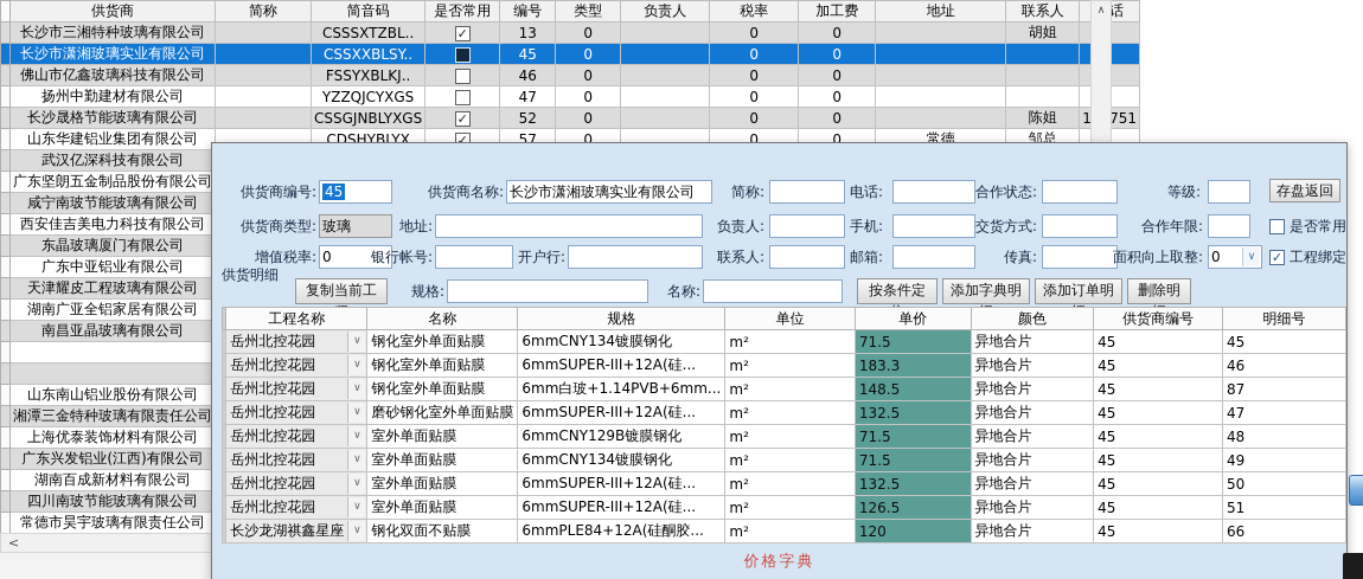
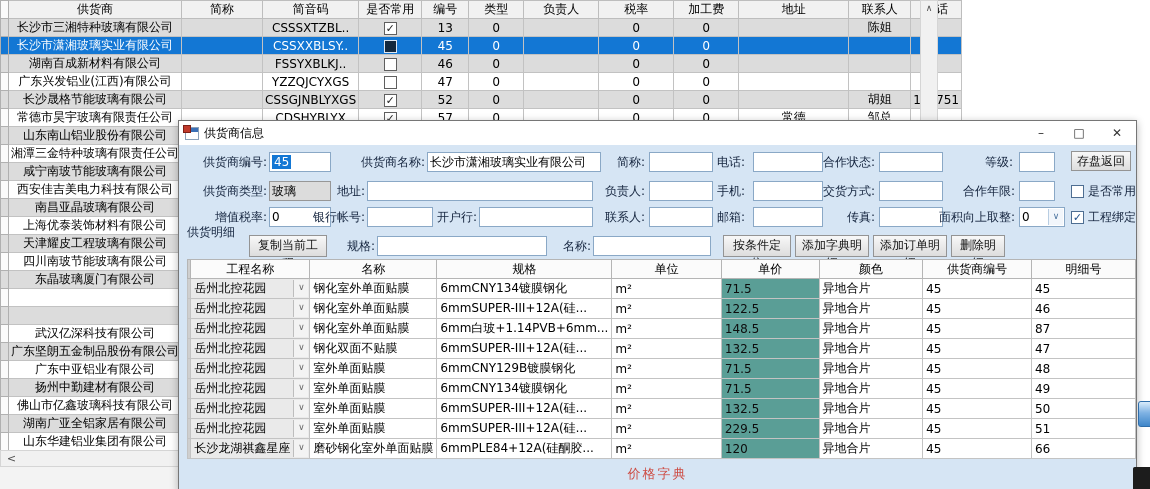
  	供货商	简称	简音码	是否常用	编号	类型	负责人	税率	加工费	地址	联系人	话
- 	长沙市三湘特种玻璃有限公司		CSSSXTZBL..	✓	13	0		0	0		胡姐
+ 	长沙市三湘特种玻璃有限公司		CSSSXTZBL..	✓	13	0		0	0		陈姐
  	长沙市潇湘玻璃实业有限公司		CSSXXBLSY..		45	0		0	0
- 	佛山市亿鑫玻璃科技有限公司		FSSYXBLKJ..		46	0		0	0
+ 	湖南百成新材料有限公司		FSSYXBLKJ..		46	0		0	0
- 	扬州中勤建材有限公司		YZZQJCYXGS		47	0		0	0
+ 	广东兴发铝业(江西)有限公司		YZZQJCYXGS		47	0		0	0
- 	长沙晟格节能玻璃有限公司		CSSGJNBLYXGS	✓	52	0		0	0		陈姐	1751
+ 	长沙晟格节能玻璃有限公司		CSSGJNBLYXGS	✓	52	0		0	0		胡姐	1751
- 	山东华建铝业集团有限公司		CDSHYBLYX	✓	57	0		0	0	常德	邹总
+ 	常德市昊宇玻璃有限责任公司		CDSHYBLYX	✓	57	0		0	0	常德	邹总
- 	武汉亿深科技有限公司
+ 	山东南山铝业股份有限公司
- 	广东坚朗五金制品股份有限公司
+ 	湘潭三金特种玻璃有限责任公司
  	咸宁南玻节能玻璃有限公司
  	西安佳吉美电力科技有限公司
- 	东晶玻璃厦门有限公司
+ 	南昌亚晶玻璃有限公司
- 	广东中亚铝业有限公司
+ 	上海优泰装饰材料有限公司
  	天津耀皮工程玻璃有限公司
- 	湖南广亚全铝家居有限公司
+ 	四川南玻节能玻璃有限公司
- 	南昌亚晶玻璃有限公司
+ 	东晶玻璃厦门有限公司
- 	山东南山铝业股份有限公司
+ 	武汉亿深科技有限公司
- 	湘潭三金特种玻璃有限责任公司
+ 	广东坚朗五金制品股份有限公司
- 	上海优泰装饰材料有限公司
+ 	广东中亚铝业有限公司
- 	广东兴发铝业(江西)有限公司
+ 	扬州中勤建材有限公司
- 	湖南百成新材料有限公司
+ 	佛山市亿鑫玻璃科技有限公司
- 	四川南玻节能玻璃有限公司
+ 	湖南广亚全铝家居有限公司
- 	常德市昊宇玻璃有限责任公司
+ 	山东华建铝业集团有限公司
  ∧
  <
+ 供货商信息
+ –
+ □
+ ✕
  供货商编号:
  45
  供货商名称:
  长沙市潇湘玻璃实业有限公司
  简称:
  电话:
  合作状态:
  等级:
  存盘返回
  供货商类型:
  玻璃
  地址:
  负责人:
  手机:
  交货方式:
  合作年限:
  是否常用
  增值税率:
  0
  银行帐号:
  开户行:
  联系人:
  邮箱:
  传真:
  面积向上取整:
  0
  ∨
  工程绑定
  供货明细
  复制当前工
  规格:
  名称:
  按条件定
  添加字典明
  添加订单明
  删除明
  	工程名称	名称	规格	单位	单价	颜色	供货商编号	明细号
  	岳州北控花园 ∨	钢化室外单面贴膜	6mmCNY134镀膜钢化	m²	71.5	异地合片	45	45
- 	岳州北控花园 ∨	钢化室外单面贴膜	6mmSUPER-III+12A(硅...	m²	183.3	异地合片	45	46
+ 	岳州北控花园 ∨	钢化室外单面贴膜	6mmSUPER-III+12A(硅...	m²	122.5	异地合片	45	46
  	岳州北控花园 ∨	钢化室外单面贴膜	6mm白玻+1.14PVB+6mm...	m²	148.5	异地合片	45	87
- 	岳州北控花园 ∨	磨砂钢化室外单面贴膜	6mmSUPER-III+12A(硅...	m²	132.5	异地合片	45	47
+ 	岳州北控花园 ∨	钢化双面不贴膜	6mmSUPER-III+12A(硅...	m²	132.5	异地合片	45	47
  	岳州北控花园 ∨	室外单面贴膜	6mmCNY129B镀膜钢化	m²	71.5	异地合片	45	48
  	岳州北控花园 ∨	室外单面贴膜	6mmCNY134镀膜钢化	m²	71.5	异地合片	45	49
  	岳州北控花园 ∨	室外单面贴膜	6mmSUPER-III+12A(硅...	m²	132.5	异地合片	45	50
- 	岳州北控花园 ∨	室外单面贴膜	6mmSUPER-III+12A(硅...	m²	126.5	异地合片	45	51
+ 	岳州北控花园 ∨	室外单面贴膜	6mmSUPER-III+12A(硅...	m²	229.5	异地合片	45	51
- 	长沙龙湖祺鑫星座 ∨	钢化双面不贴膜	6mmPLE84+12A(硅酮胶...	m²	120	异地合片	45	66
+ 	长沙龙湖祺鑫星座 ∨	磨砂钢化室外单面贴膜	6mmPLE84+12A(硅酮胶...	m²	120	异地合片	45	66
  价格字典
